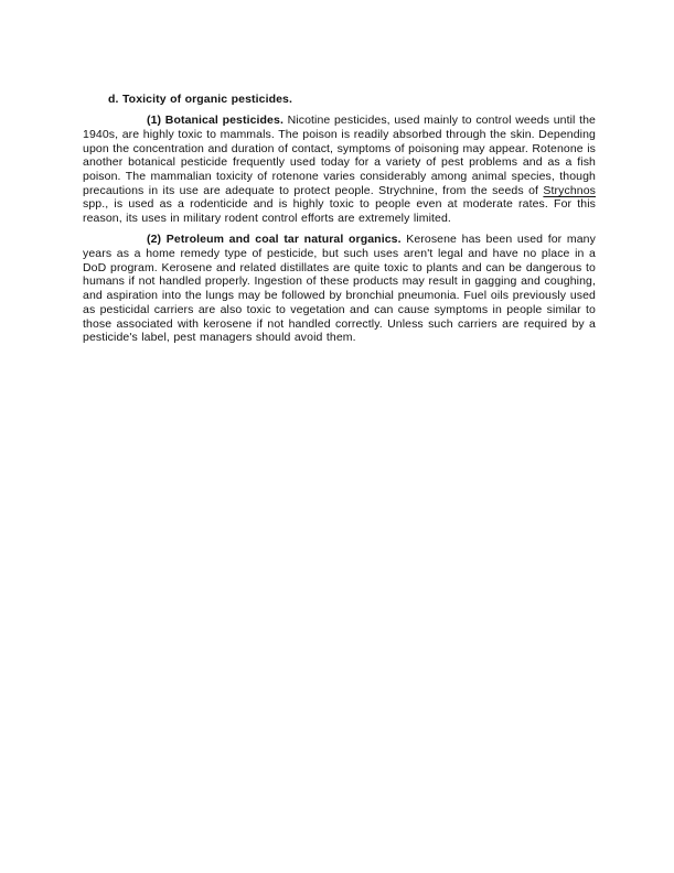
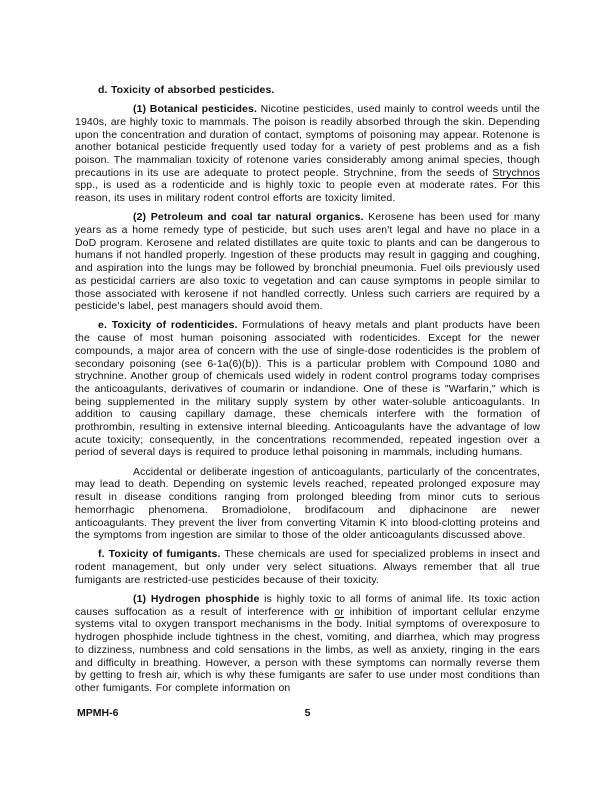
- d. Toxicity of organic pesticides.
+ d. Toxicity of absorbed pesticides.
- (1) Botanical pesticides. Nicotine pesticides, used mainly to control weeds until the 1940s, are highly toxic to mammals. The poison is readily absorbed through the skin. Depending upon the concentration and duration of contact, symptoms of poisoning may appear. Rotenone is another botanical pesticide frequently used today for a variety of pest problems and as a fish poison. The mammalian toxicity of rotenone varies considerably among animal species, though precautions in its use are adequate to protect people. Strychnine, from the seeds of Strychnos spp., is used as a rodenticide and is highly toxic to people even at moderate rates. For this reason, its uses in military rodent control efforts are extremely limited.
+ (1) Botanical pesticides. Nicotine pesticides, used mainly to control weeds until the 1940s, are highly toxic to mammals. The poison is readily absorbed through the skin. Depending upon the concentration and duration of contact, symptoms of poisoning may appear. Rotenone is another botanical pesticide frequently used today for a variety of pest problems and as a fish poison. The mammalian toxicity of rotenone varies considerably among animal species, though precautions in its use are adequate to protect people. Strychnine, from the seeds of Strychnos spp., is used as a rodenticide and is highly toxic to people even at moderate rates. For this reason, its uses in military rodent control efforts are toxicity limited.
  (2) Petroleum and coal tar natural organics. Kerosene has been used for many years as a home remedy type of pesticide, but such uses aren't legal and have no place in a DoD program. Kerosene and related distillates are quite toxic to plants and can be dangerous to humans if not handled properly. Ingestion of these products may result in gagging and coughing, and aspiration into the lungs may be followed by bronchial pneumonia. Fuel oils previously used as pesticidal carriers are also toxic to vegetation and can cause symptoms in people similar to those associated with kerosene if not handled correctly. Unless such carriers are required by a pesticide's label, pest managers should avoid them.
+ e. Toxicity of rodenticides. Formulations of heavy metals and plant products have been the cause of most human poisoning associated with rodenticides. Except for the newer compounds, a major area of concern with the use of single-dose rodenticides is the problem of secondary poisoning (see 6-1a(6)(b)). This is a particular problem with Compound 1080 and strychnine. Another group of chemicals used widely in rodent control programs today comprises the anticoagulants, derivatives of coumarin or indandione. One of these is "Warfarin," which is being supplemented in the military supply system by other water-soluble anticoagulants. In addition to causing capillary damage, these chemicals interfere with the formation of prothrombin, resulting in extensive internal bleeding. Anticoagulants have the advantage of low acute toxicity; consequently, in the concentrations recommended, repeated ingestion over a period of several days is required to produce lethal poisoning in mammals, including humans.
+ Accidental or deliberate ingestion of anticoagulants, particularly of the concentrates, may lead to death. Depending on systemic levels reached, repeated prolonged exposure may result in disease conditions ranging from prolonged bleeding from minor cuts to serious hemorrhagic phenomena. Bromadiolone, brodifacoum and diphacinone are newer anticoagulants. They prevent the liver from converting Vitamin K into blood-clotting proteins and the symptoms from ingestion are similar to those of the older anticoagulants discussed above.
+ f. Toxicity of fumigants. These chemicals are used for specialized problems in insect and rodent management, but only under very select situations. Always remember that all true fumigants are restricted-use pesticides because of their toxicity.
+ (1) Hydrogen phosphide is highly toxic to all forms of animal life. Its toxic action causes suffocation as a result of interference with or inhibition of important cellular enzyme systems vital to oxygen transport mechanisms in the body. Initial symptoms of overexposure to hydrogen phosphide include tightness in the chest, vomiting, and diarrhea, which may progress to dizziness, numbness and cold sensations in the limbs, as well as anxiety, ringing in the ears and difficulty in breathing. However, a person with these symptoms can normally reverse them by getting to fresh air, which is why these fumigants are safer to use under most conditions than other fumigants. For complete information on
+ MPMH-6
+ 5
